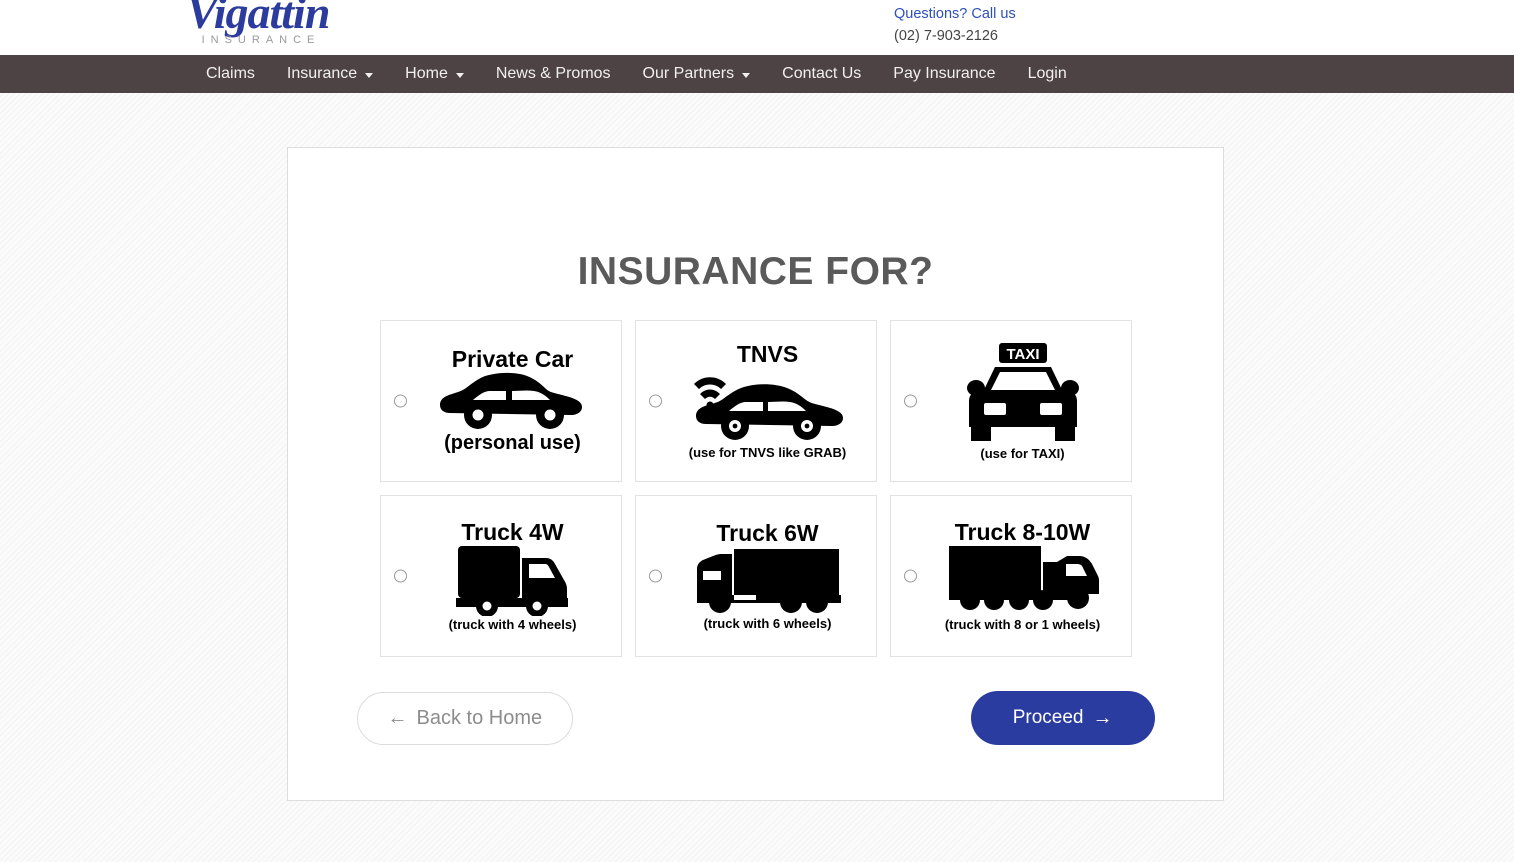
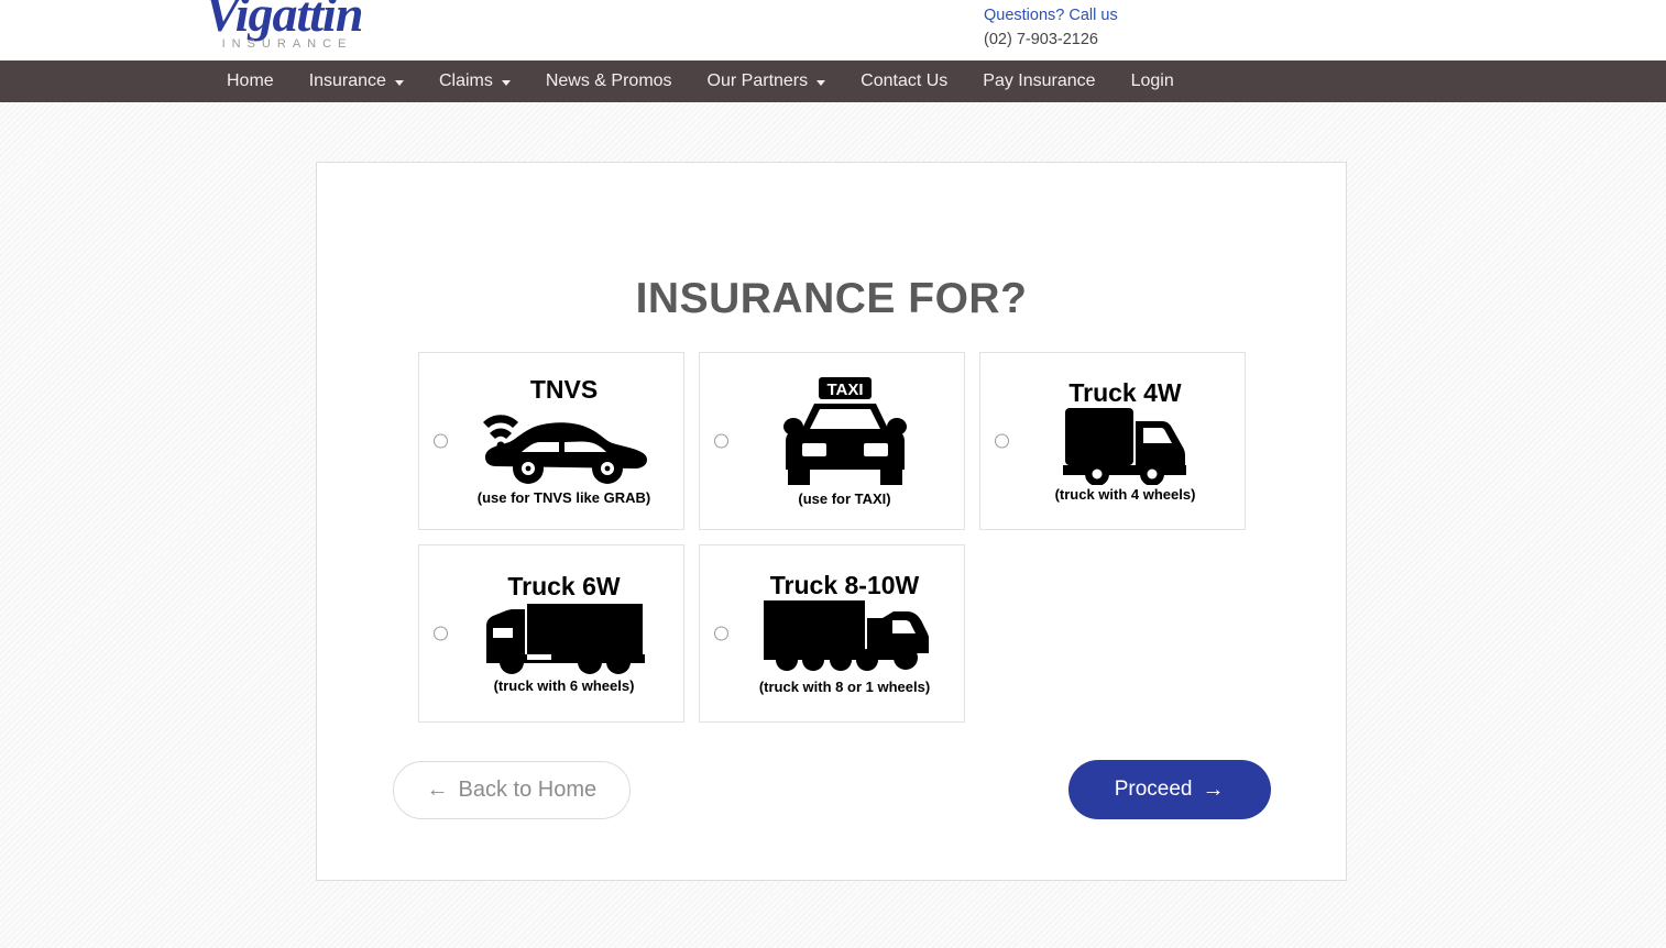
  Vigattin
  INSURANCE
  Questions? Call us
  (02) 7-903-2126
- Claims
+ Home
  Insurance
- Home
+ Claims
  News & Promos
  Our Partners
  Contact Us
  Pay Insurance
  Login
  INSURANCE FOR?
- Private Car
- (personal use)
  TNVS
  (use for TNVS like GRAB)
  TAXI
  (use for TAXI)
  Truck 4W
  (truck with 4 wheels)
  Truck 6W
  (truck with 6 wheels)
  Truck 8-10W
  (truck with 8 or 1 wheels)
  ←
  Back to Home
  Proceed
  →
